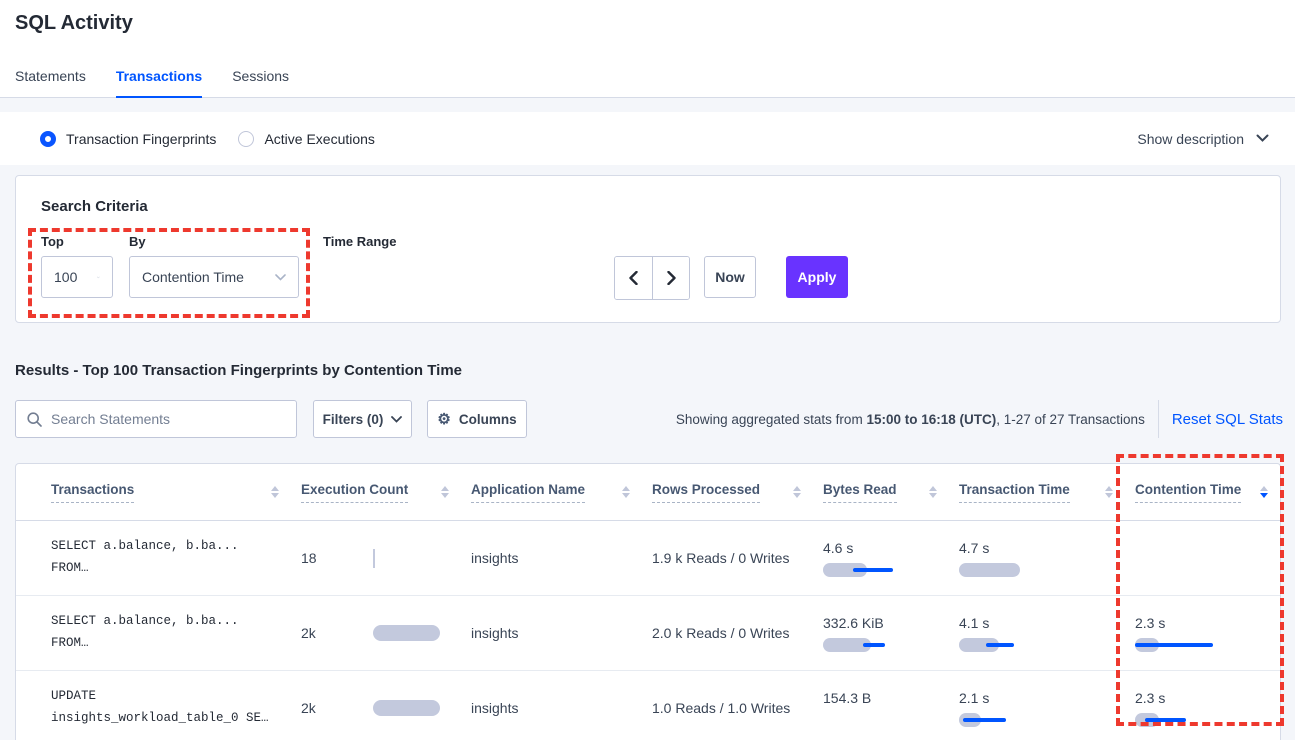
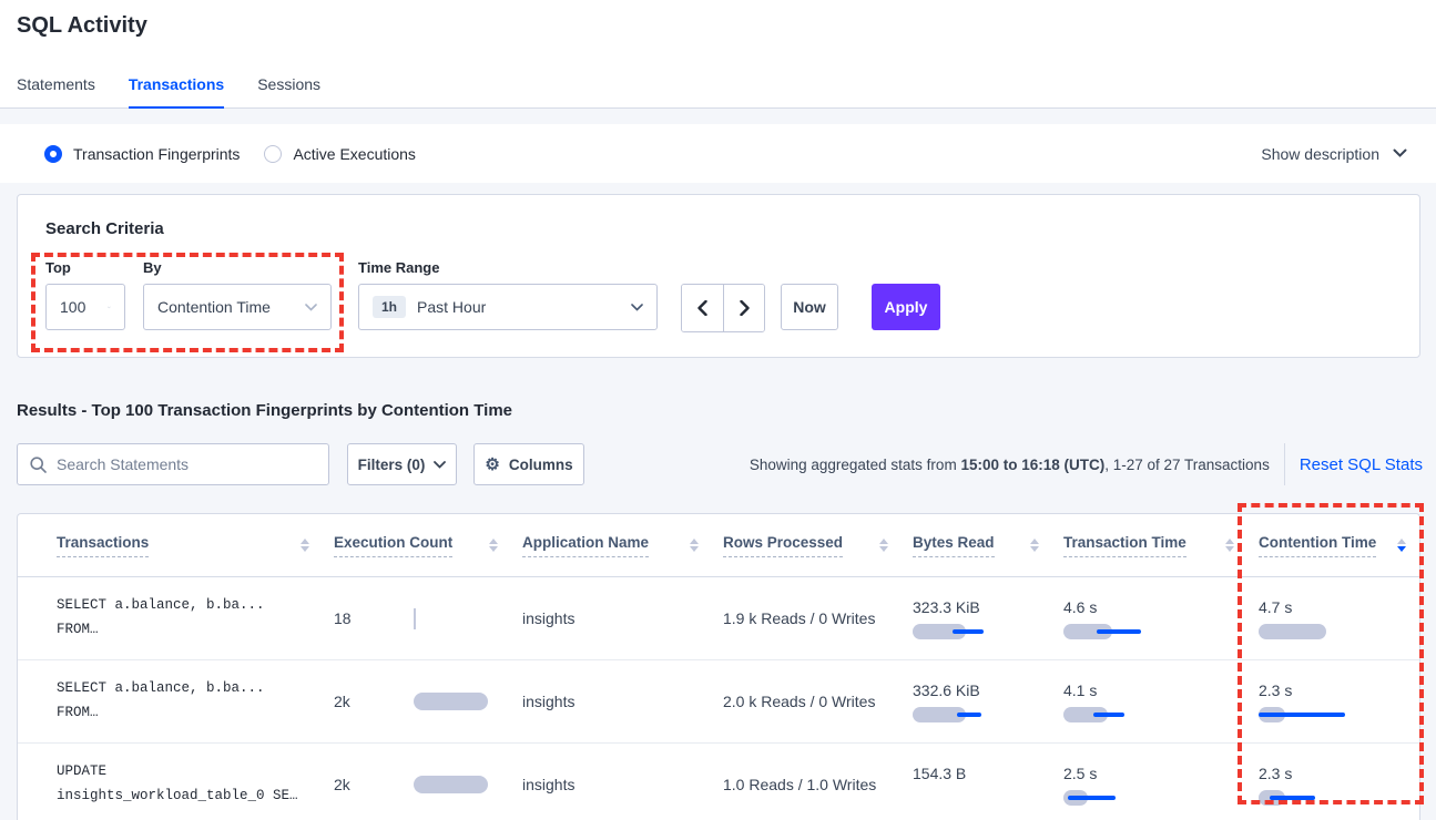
  SQL Activity
  Statements
  Transactions
  Sessions
  Transaction Fingerprints
  Active Executions
  Show description
  Search Criteria
  Top
  100
  By
  Contention Time
  Time Range
+ 1h
+ Past Hour
  Now
  Apply
  Results - Top 100 Transaction Fingerprints by Contention Time
  Search Statements
  Filters (0)
  ⚙
  Columns
  Showing aggregated stats from 15:00 to 16:18 (UTC), 1-27 of 27 Transactions
  Reset SQL Stats
  Transactions
  Execution Count
  Application Name
  Rows Processed
  Bytes Read
  Transaction Time
  Contention Time
  SELECT a.balance, b.ba...
  FROM…
  18
  insights
  1.9 k Reads / 0 Writes
+ 323.3 KiB
  4.6 s
  4.7 s
  SELECT a.balance, b.ba...
  FROM…
  2k
  insights
  2.0 k Reads / 0 Writes
  332.6 KiB
  4.1 s
  2.3 s
  UPDATE
  insights_workload_table_0 SE…
  2k
  insights
  1.0 Reads / 1.0 Writes
  154.3 B
- 2.1 s
+ 2.5 s
  2.3 s
